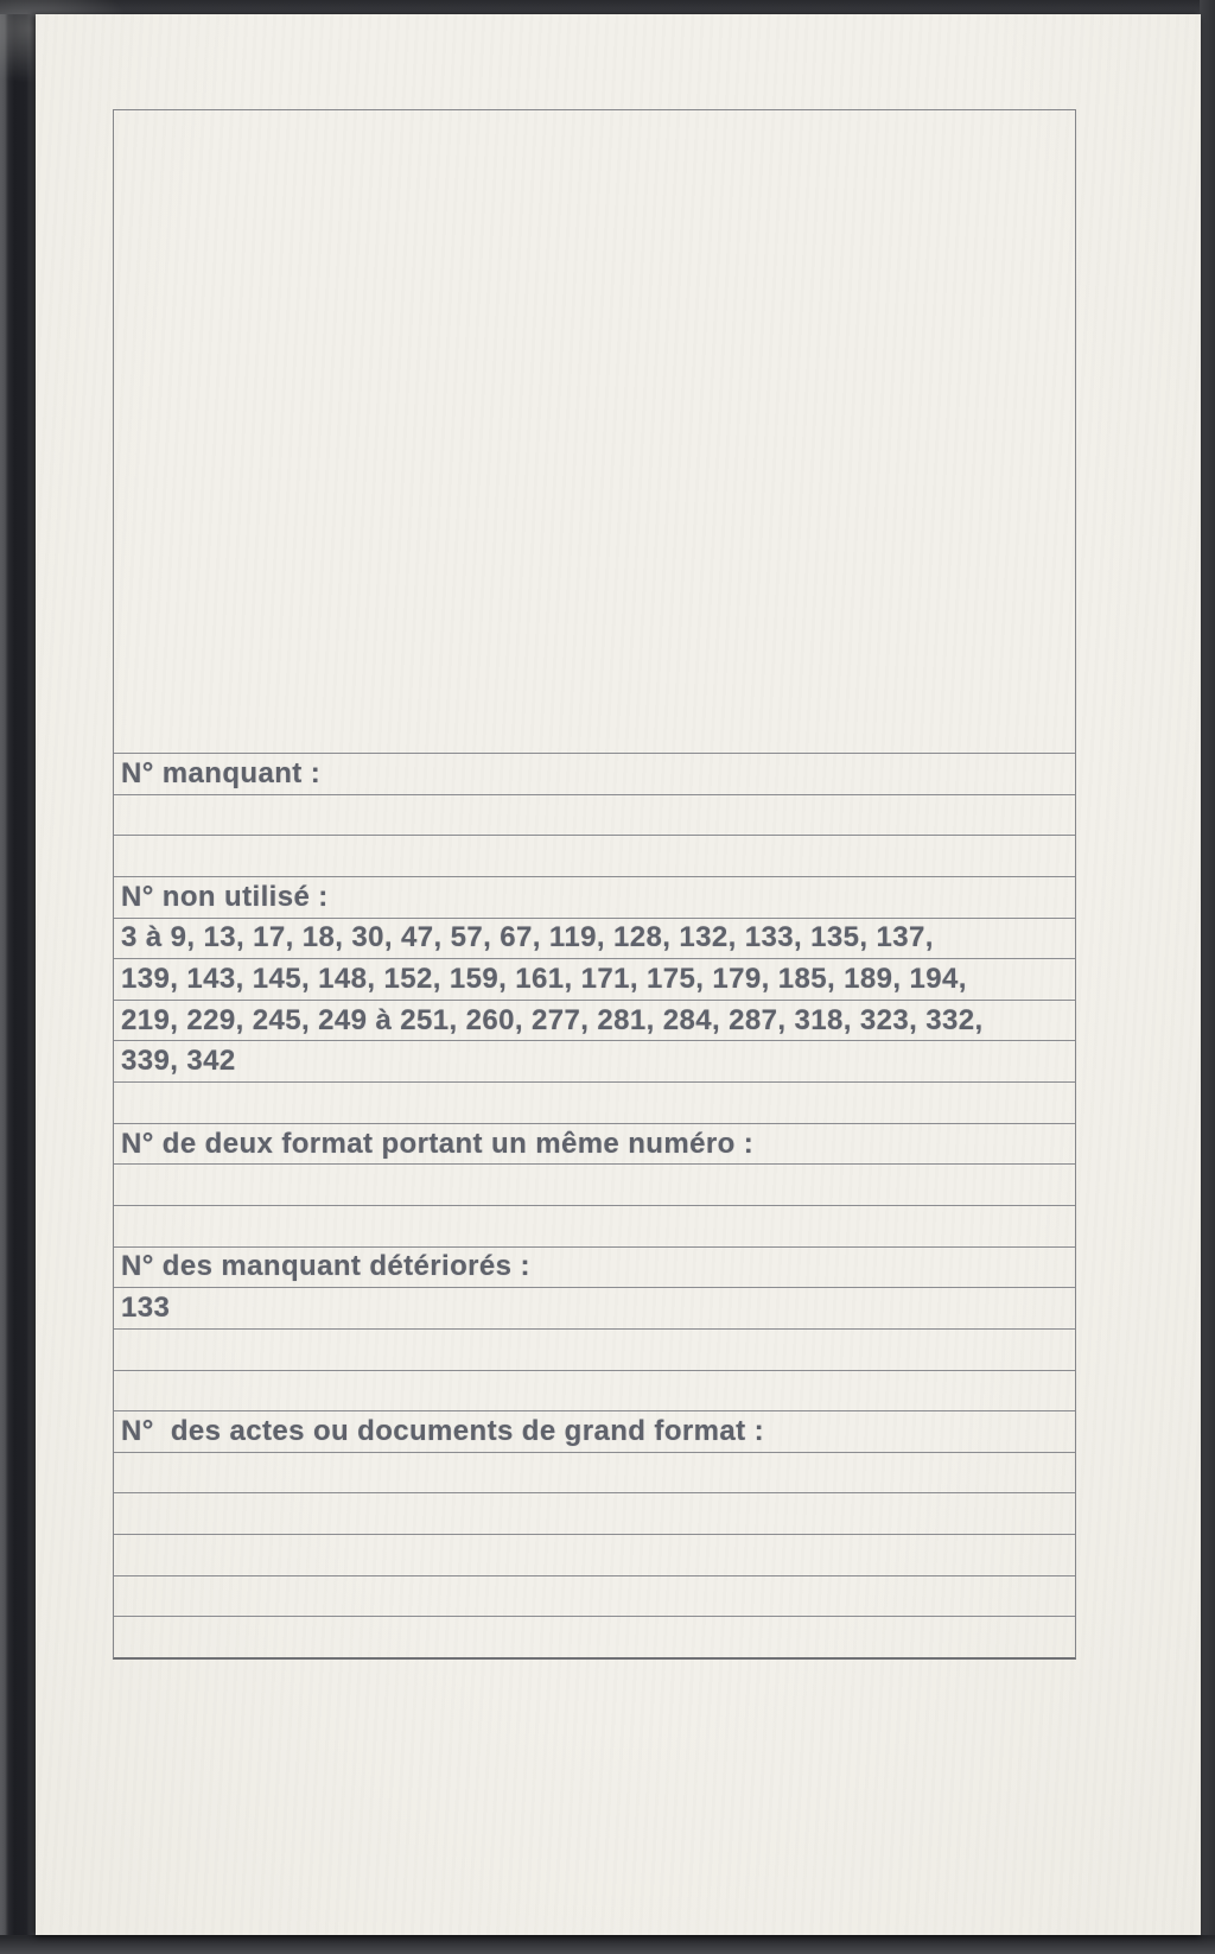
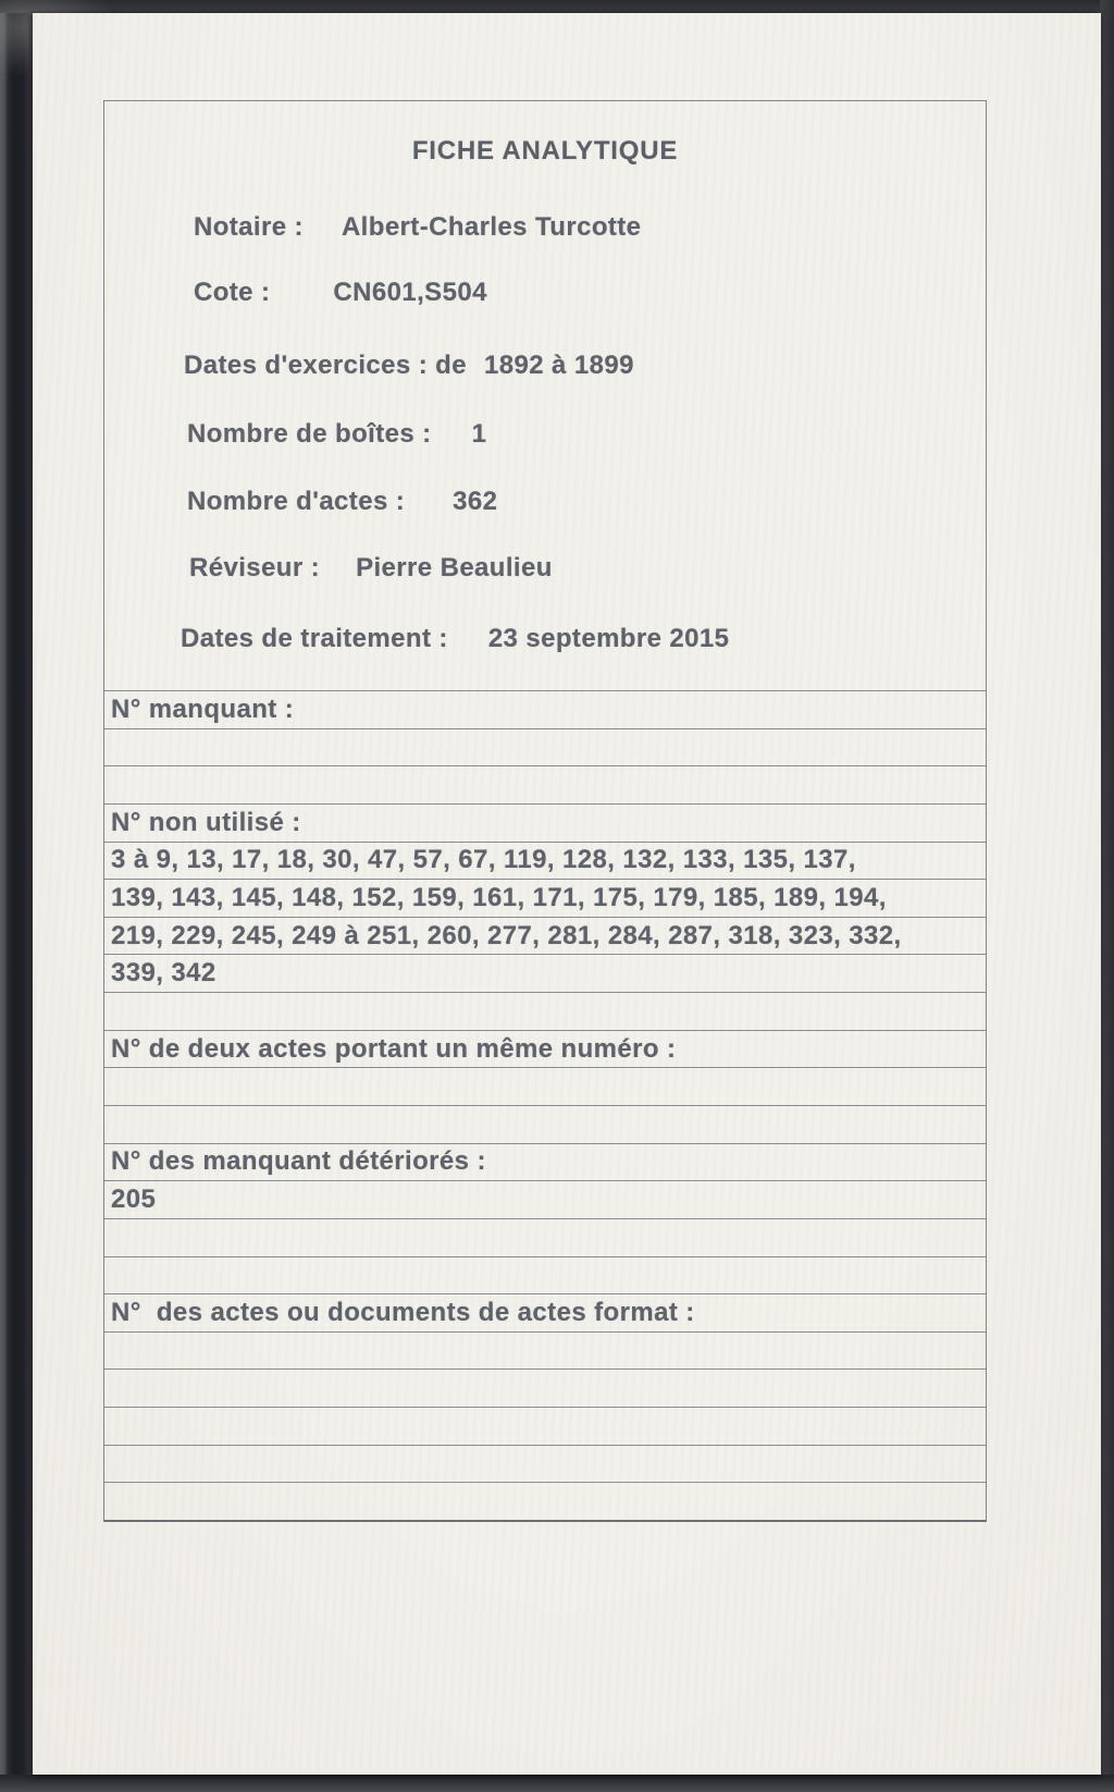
+ FICHE ANALYTIQUE
+ Notaire :
+ Albert-Charles Turcotte
+ Cote :
+ CN601,S504
+ Dates d'exercices : de
+ 1892 à 1899
+ Nombre de boîtes :
+ 1
+ Nombre d'actes :
+ 362
+ Réviseur :
+ Pierre Beaulieu
+ Dates de traitement :
+ 23 septembre 2015
  N° manquant :
  N° non utilisé :
  3 à 9, 13, 17, 18, 30, 47, 57, 67, 119, 128, 132, 133, 135, 137,
  139, 143, 145, 148, 152, 159, 161, 171, 175, 179, 185, 189, 194,
  219, 229, 245, 249 à 251, 260, 277, 281, 284, 287, 318, 323, 332,
  339, 342
- N° de deux format portant un même numéro :
+ N° de deux actes portant un même numéro :
  N° des manquant détériorés :
- 133
+ 205
- N° des actes ou documents de grand format :
+ N° des actes ou documents de actes format :
